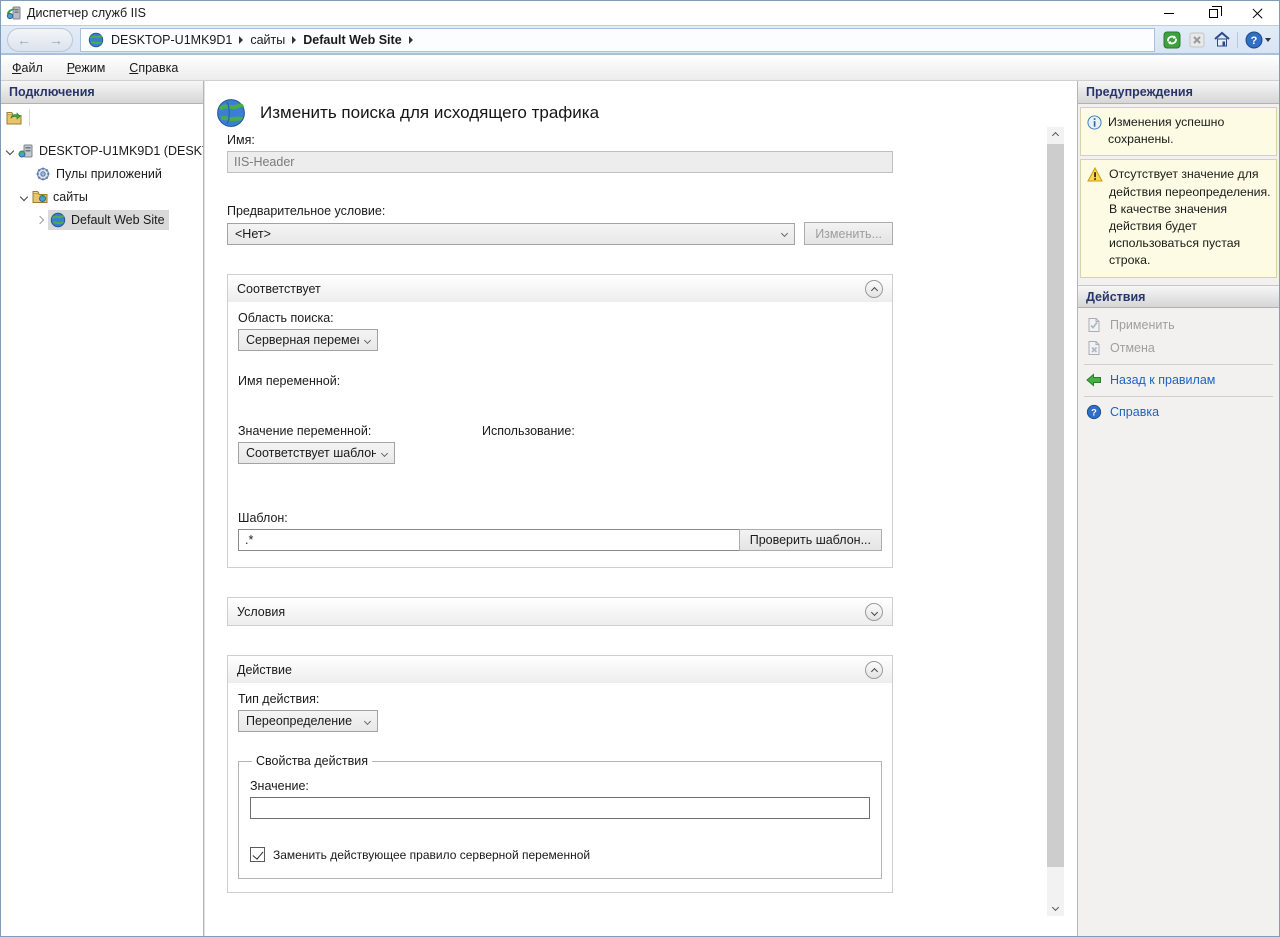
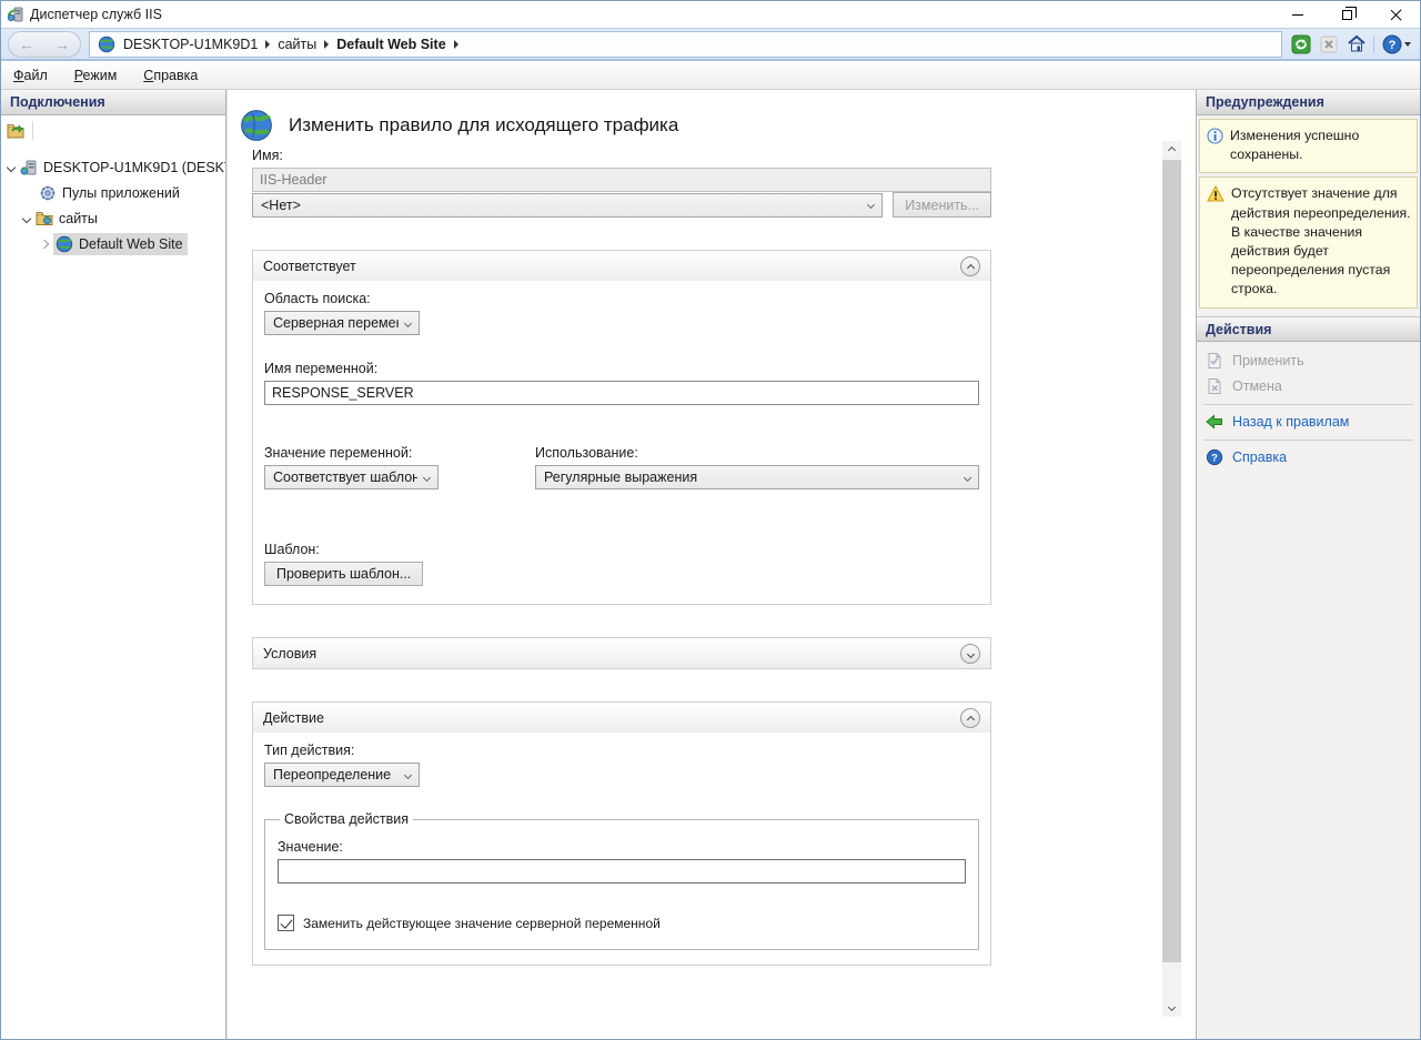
  Диспетчер служб IIS
  ←
  →
  DESKTOP-U1MK9D1
  сайты
  Default Web Site
  ?
  Файл
  Режим
  Справка
  Подключения
  DESKTOP-U1MK9D1 (DESK
  Пулы приложений
  сайты
  Default Web Site
- Изменить поиска для исходящего трафика
+ Изменить правило для исходящего трафика
  Имя:
  IIS-Header
- Предварительное условие:
  <Нет>
  Изменить...
  Соответствует
  Область поиска:
  Серверная переме
  Имя переменной:
+ RESPONSE_SERVER
  Значение переменной:
  Соответствует шаблон
  Использование:
+ Регулярные выражения
  Шаблон:
- .*
  Проверить шаблон...
  Условия
  Действие
  Тип действия:
  Переопределение
  Свойства действия
  Значение:
- Заменить действующее правило серверной переменной
+ Заменить действующее значение серверной переменной
  Предупреждения
  Изменения успешно сохранены.
- Отсутствует значение для действия переопределения. В качестве значения действия будет использоваться пустая строка.
+ Отсутствует значение для действия переопределения. В качестве значения действия будет переопределения пустая строка.
  Действия
  Применить
  Отмена
  Назад к правилам
  ?
  Справка
